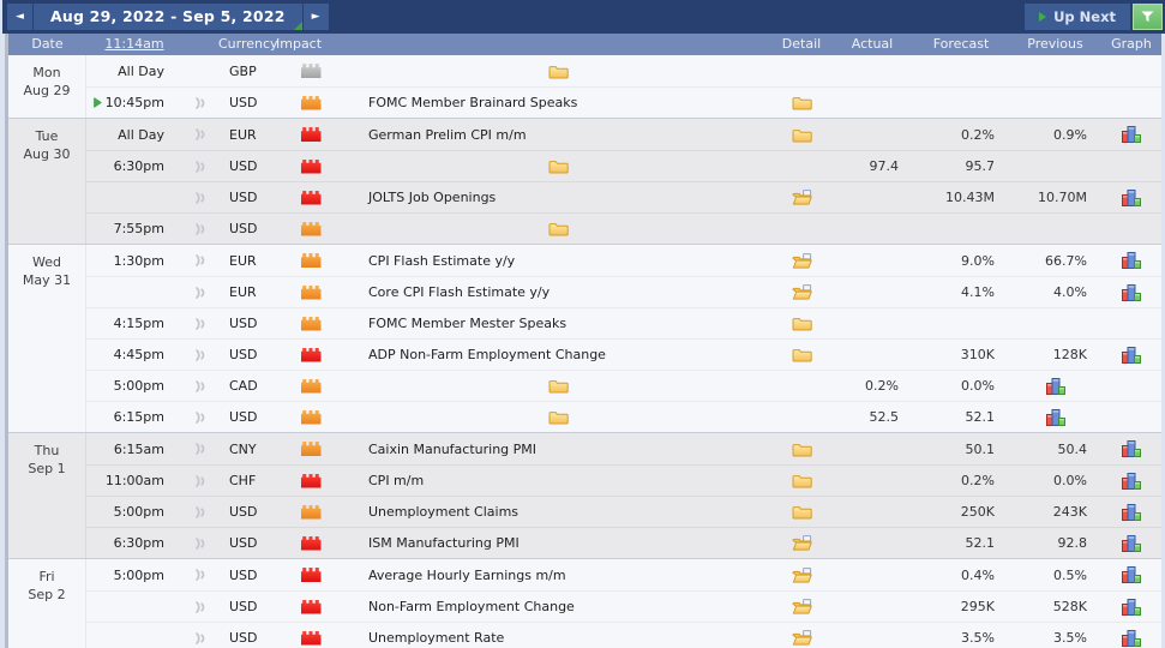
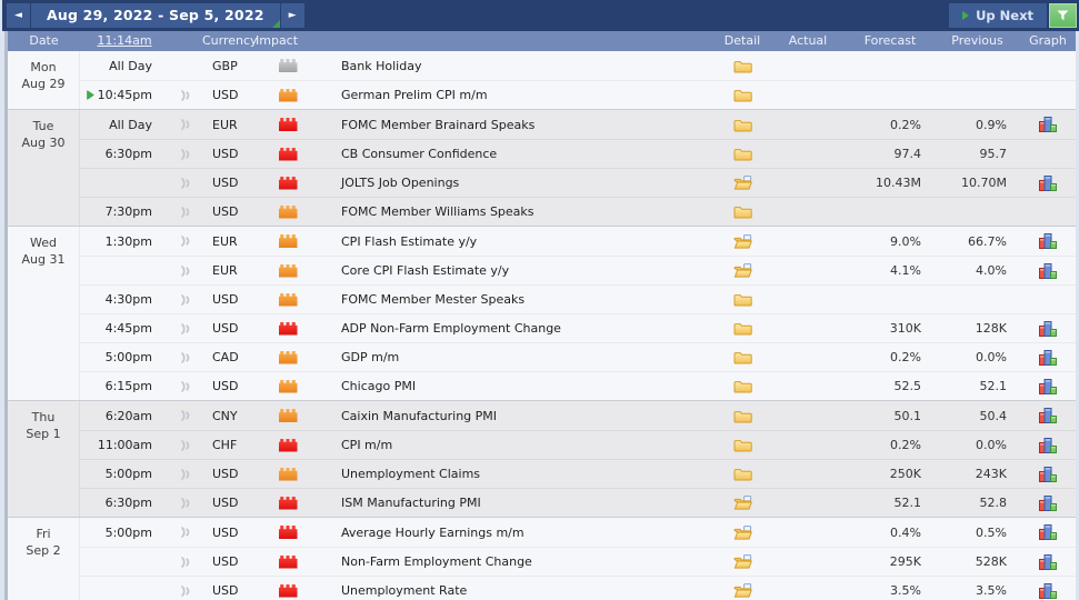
  ◄
  Aug 29, 2022 - Sep 5, 2022
  ►
  Up Next
  Date
  11:14am
  Currency
  Impact
  Detail
  Actual
  Forecast
  Previous
  Graph
  Mon
  Aug 29
  All Day
  GBP
+ Bank Holiday
  10:45pm
  USD
- FOMC Member Brainard Speaks
+ German Prelim CPI m/m
  Tue
  Aug 30
  All Day
  EUR
- German Prelim CPI m/m
+ FOMC Member Brainard Speaks
  0.2%
  0.9%
  6:30pm
  USD
+ CB Consumer Confidence
  97.4
  95.7
  USD
  JOLTS Job Openings
  10.43M
  10.70M
- 7:55pm
+ 7:30pm
  USD
+ FOMC Member Williams Speaks
  Wed
- May 31
+ Aug 31
  1:30pm
  EUR
  CPI Flash Estimate y/y
  9.0%
  66.7%
  EUR
  Core CPI Flash Estimate y/y
  4.1%
  4.0%
- 4:15pm
+ 4:30pm
  USD
  FOMC Member Mester Speaks
  4:45pm
  USD
  ADP Non-Farm Employment Change
  310K
  128K
  5:00pm
  CAD
+ GDP m/m
  0.2%
  0.0%
  6:15pm
  USD
+ Chicago PMI
  52.5
  52.1
  Thu
  Sep 1
- 6:15am
+ 6:20am
  CNY
  Caixin Manufacturing PMI
  50.1
  50.4
  11:00am
  CHF
  CPI m/m
  0.2%
  0.0%
  5:00pm
  USD
  Unemployment Claims
  250K
  243K
  6:30pm
  USD
  ISM Manufacturing PMI
  52.1
- 92.8
+ 52.8
  Fri
  Sep 2
  5:00pm
  USD
  Average Hourly Earnings m/m
  0.4%
  0.5%
  USD
  Non-Farm Employment Change
  295K
  528K
  USD
  Unemployment Rate
  3.5%
  3.5%
